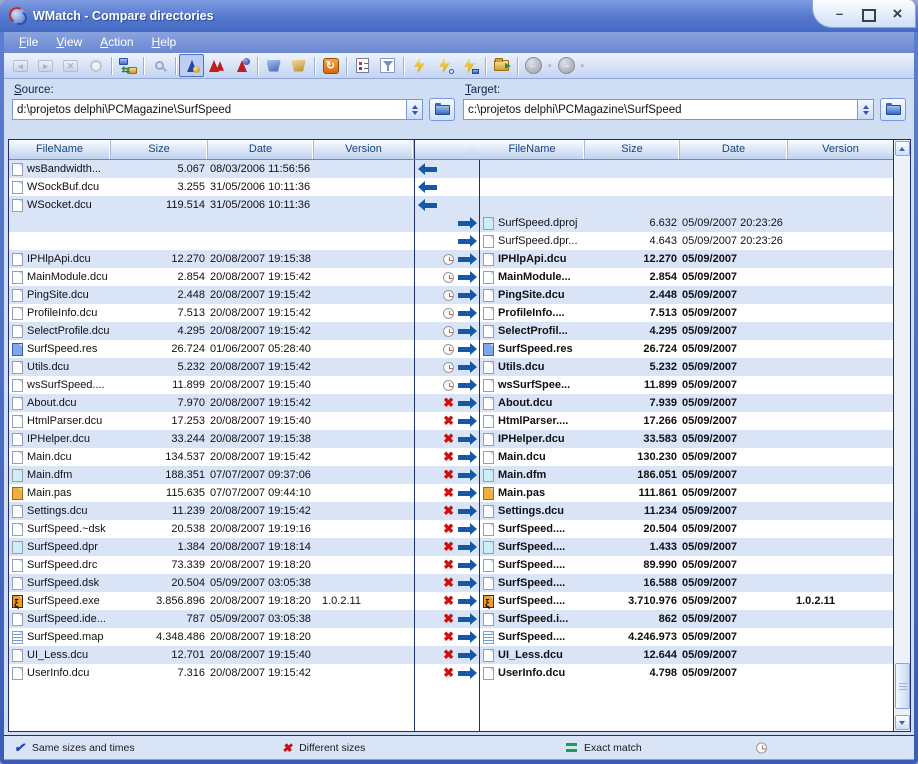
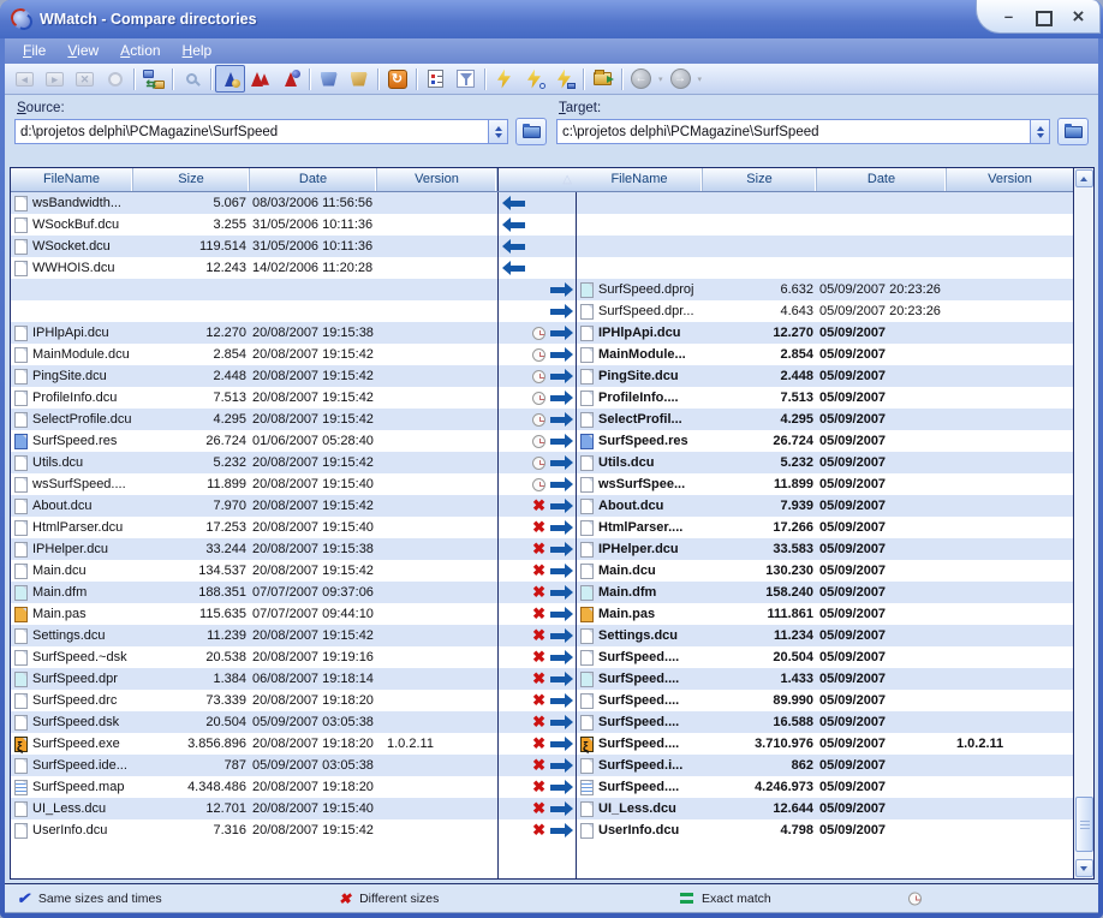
  WMatch - Compare directories
  File
  View
  Action
  Help
  ◂
  ▸
  ✕
  ⇆
  ↻
  ←
  →
  Source:
  d:\projetos delphi\PCMagazine\SurfSpeed
  Target:
  c:\projetos delphi\PCMagazine\SurfSpeed
  FileName
  Size
  Date
  Version
  △
  FileName
  Size
  Date
  Version
  wsBandwidth...
  5.067
  08/03/2006 11:56:56
  WSockBuf.dcu
  3.255
  31/05/2006 10:11:36
  WSocket.dcu
  119.514
  31/05/2006 10:11:36
+ WWHOIS.dcu
+ 12.243
+ 14/02/2006 11:20:28
  SurfSpeed.dproj
  6.632
  05/09/2007 20:23:26
  SurfSpeed.dpr...
  4.643
  05/09/2007 20:23:26
  IPHlpApi.dcu
  12.270
  20/08/2007 19:15:38
  IPHlpApi.dcu
  12.270
  05/09/2007
  MainModule.dcu
  2.854
  20/08/2007 19:15:42
  MainModule...
  2.854
  05/09/2007
  PingSite.dcu
  2.448
  20/08/2007 19:15:42
  PingSite.dcu
  2.448
  05/09/2007
  ProfileInfo.dcu
  7.513
  20/08/2007 19:15:42
  ProfileInfo....
  7.513
  05/09/2007
  SelectProfile.dcu
  4.295
  20/08/2007 19:15:42
  SelectProfil...
  4.295
  05/09/2007
  SurfSpeed.res
  26.724
  01/06/2007 05:28:40
  SurfSpeed.res
  26.724
  05/09/2007
  Utils.dcu
  5.232
  20/08/2007 19:15:42
  Utils.dcu
  5.232
  05/09/2007
  wsSurfSpeed....
  11.899
  20/08/2007 19:15:40
  wsSurfSpee...
  11.899
  05/09/2007
  About.dcu
  7.970
  20/08/2007 19:15:42
  About.dcu
  7.939
  05/09/2007
  HtmlParser.dcu
  17.253
  20/08/2007 19:15:40
  HtmlParser....
  17.266
  05/09/2007
  IPHelper.dcu
  33.244
  20/08/2007 19:15:38
  IPHelper.dcu
  33.583
  05/09/2007
  Main.dcu
  134.537
  20/08/2007 19:15:42
  Main.dcu
  130.230
  05/09/2007
  Main.dfm
  188.351
  07/07/2007 09:37:06
  Main.dfm
- 186.051
+ 158.240
  05/09/2007
  Main.pas
  115.635
  07/07/2007 09:44:10
  Main.pas
  111.861
  05/09/2007
  Settings.dcu
  11.239
  20/08/2007 19:15:42
  Settings.dcu
  11.234
  05/09/2007
  SurfSpeed.~dsk
  20.538
  20/08/2007 19:19:16
  SurfSpeed....
  20.504
  05/09/2007
  SurfSpeed.dpr
  1.384
- 20/08/2007 19:18:14
+ 06/08/2007 19:18:14
  SurfSpeed....
  1.433
  05/09/2007
  SurfSpeed.drc
  73.339
  20/08/2007 19:18:20
  SurfSpeed....
  89.990
  05/09/2007
  SurfSpeed.dsk
  20.504
  05/09/2007 03:05:38
  SurfSpeed....
  16.588
  05/09/2007
  SurfSpeed.exe
  3.856.896
  20/08/2007 19:18:20
  1.0.2.11
  SurfSpeed....
  3.710.976
  05/09/2007
  1.0.2.11
  SurfSpeed.ide...
  787
  05/09/2007 03:05:38
  SurfSpeed.i...
  862
  05/09/2007
  SurfSpeed.map
  4.348.486
  20/08/2007 19:18:20
  SurfSpeed....
  4.246.973
  05/09/2007
  UI_Less.dcu
  12.701
  20/08/2007 19:15:40
  UI_Less.dcu
  12.644
  05/09/2007
  UserInfo.dcu
  7.316
  20/08/2007 19:15:42
  UserInfo.dcu
  4.798
  05/09/2007
  Same sizes and times
  Different sizes
  Exact match
